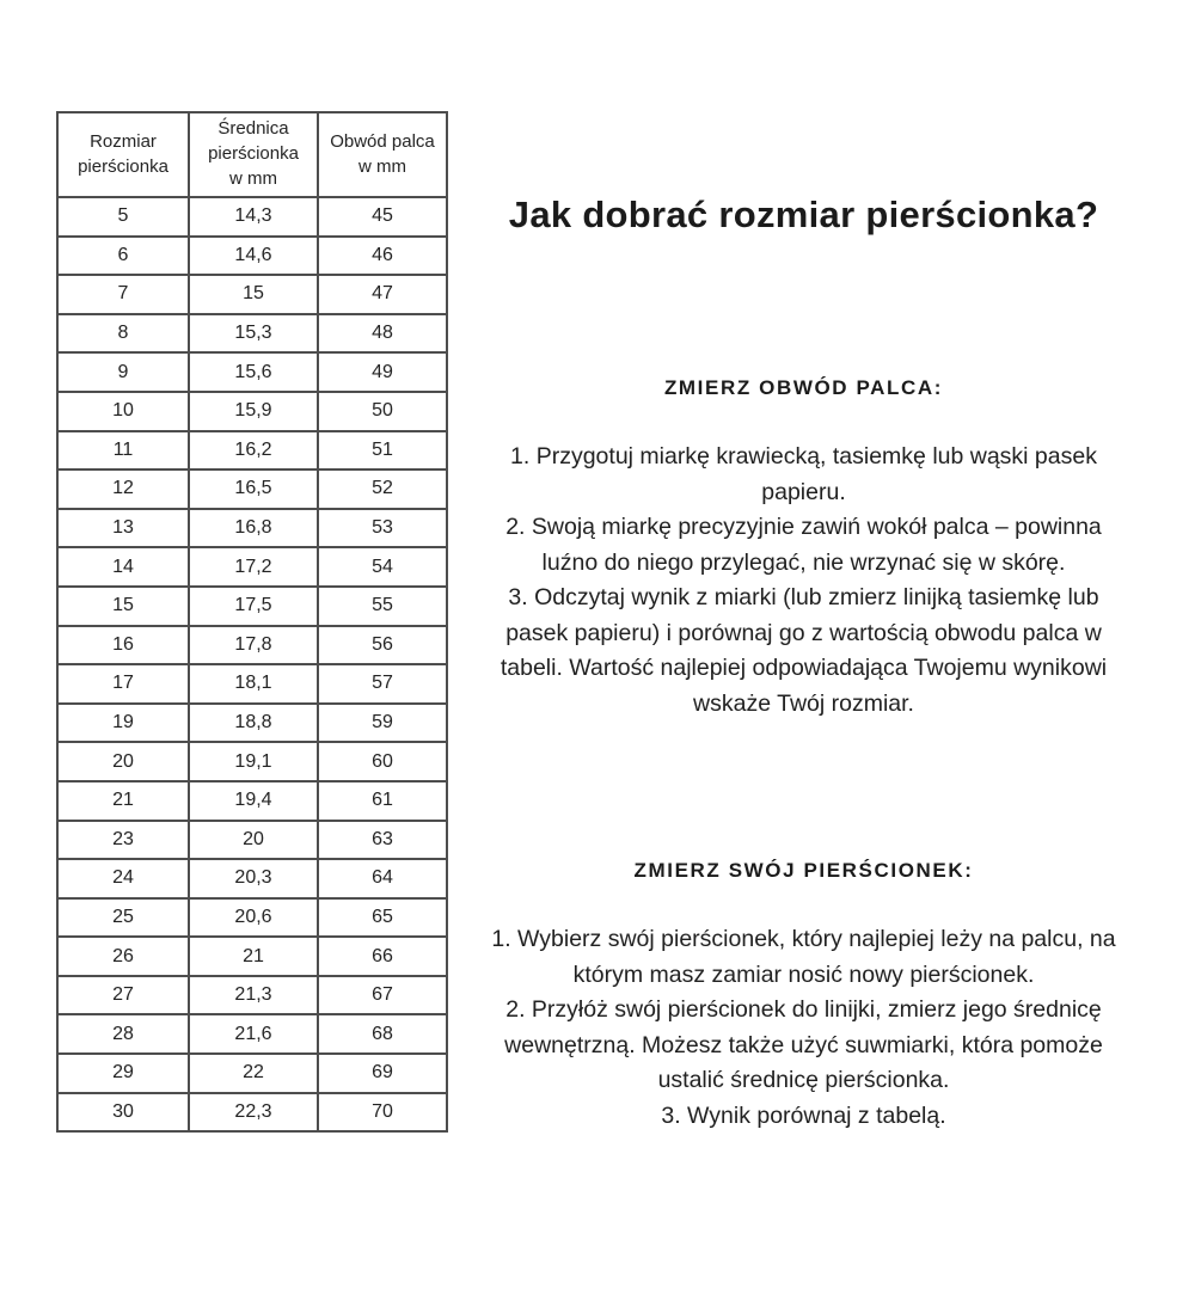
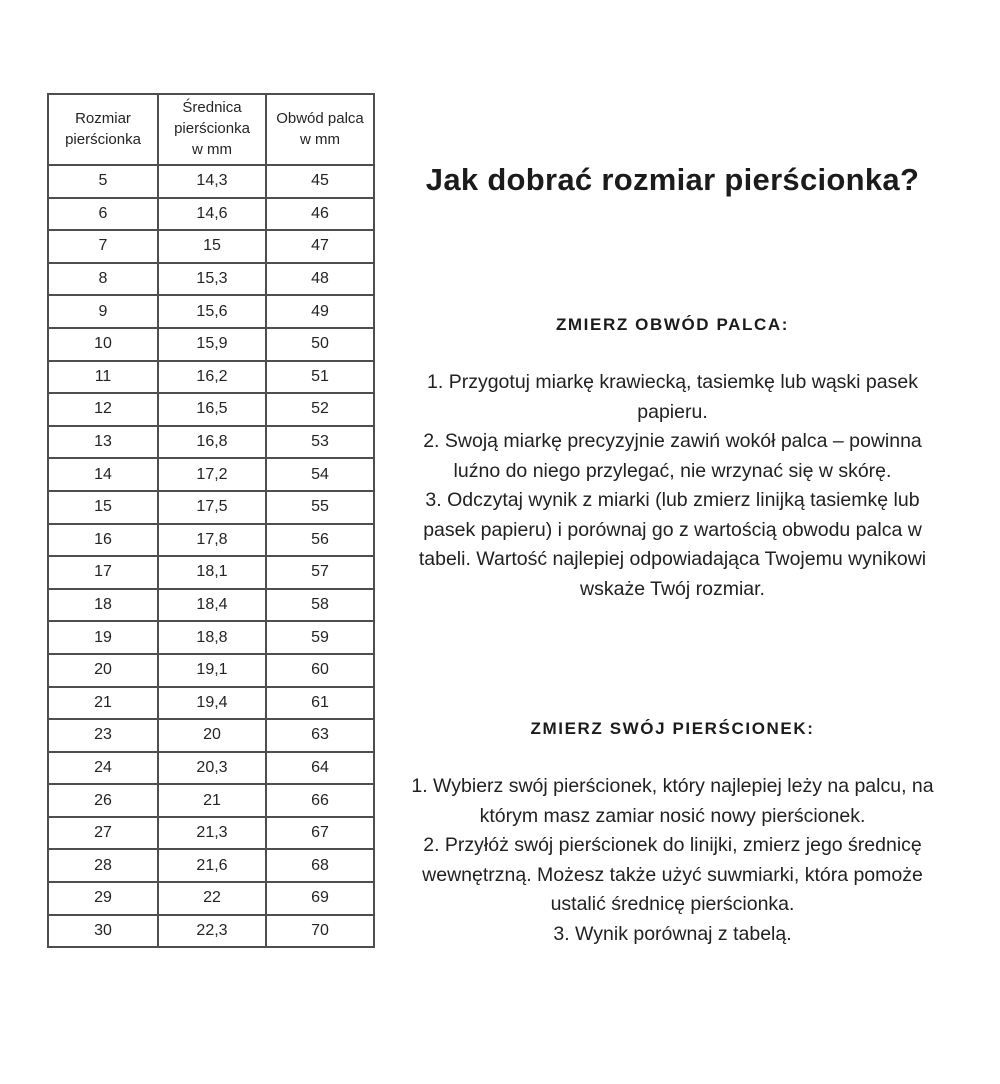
  Rozmiar pierścionka	Średnica pierścionka w mm	Obwód palca w mm
  5	14,3	45
  6	14,6	46
  7	15	47
  8	15,3	48
  9	15,6	49
  10	15,9	50
  11	16,2	51
  12	16,5	52
  13	16,8	53
  14	17,2	54
  15	17,5	55
  16	17,8	56
  17	18,1	57
+ 18	18,4	58
  19	18,8	59
  20	19,1	60
  21	19,4	61
  23	20	63
  24	20,3	64
- 25	20,6	65
  26	21	66
  27	21,3	67
  28	21,6	68
  29	22	69
  30	22,3	70
  Jak dobrać rozmiar pierścionka?
  ZMIERZ OBWÓD PALCA:
  1. Przygotuj miarkę krawiecką, tasiemkę lub wąski pasek papieru.
  2. Swoją miarkę precyzyjnie zawiń wokół palca – powinna luźno do niego przylegać, nie wrzynać się w skórę.
  3. Odczytaj wynik z miarki (lub zmierz linijką tasiemkę lub pasek papieru) i porównaj go z wartością obwodu palca w tabeli. Wartość najlepiej odpowiadająca Twojemu wynikowi wskaże Twój rozmiar.
  ZMIERZ SWÓJ PIERŚCIONEK:
  1. Wybierz swój pierścionek, który najlepiej leży na palcu, na którym masz zamiar nosić nowy pierścionek.
  2. Przyłóż swój pierścionek do linijki, zmierz jego średnicę wewnętrzną. Możesz także użyć suwmiarki, która pomoże ustalić średnicę pierścionka.
  3. Wynik porównaj z tabelą.
